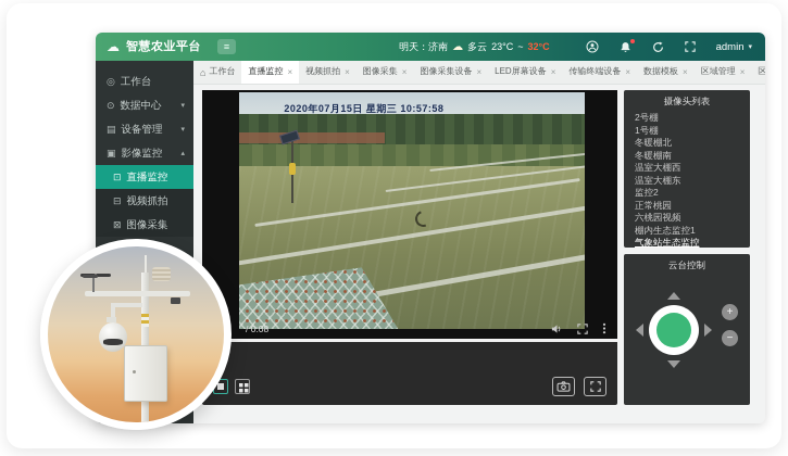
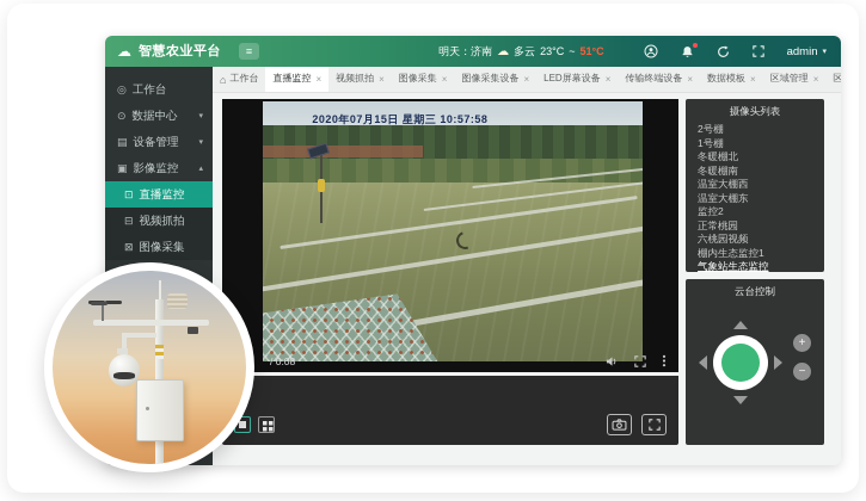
  ☁
  智慧农业平台
  ≡
  明天：济南
  ☁
  多云
  23°C
  ~
- 32°C
+ 51°C
  admin
  ◎
  工作台
  ⊙
  数据中心
  ▤
  设备管理
  ▣
  影像监控
  ⊡
  直播监控
  ⊟
  视频抓拍
  ⊠
  图像采集
  ⌂
  工作台
  直播监控
  ×
  视频抓拍
  ×
  图像采集
  ×
  图像采集设备
  ×
  LED屏幕设备
  ×
  传输终端设备
  ×
  数据模板
  ×
  区域管理
  ×
  2020年07月15日 星期三 10:57:58
  / 0:08
  摄像头列表
  2号棚
  1号棚
  冬暖棚北
  冬暖棚南
  温室大棚西
  温室大棚东
  监控2
  正常桃园
  六桃园视频
  棚内生态监控1
  气象站生态监控
  云台控制
  +
  −
